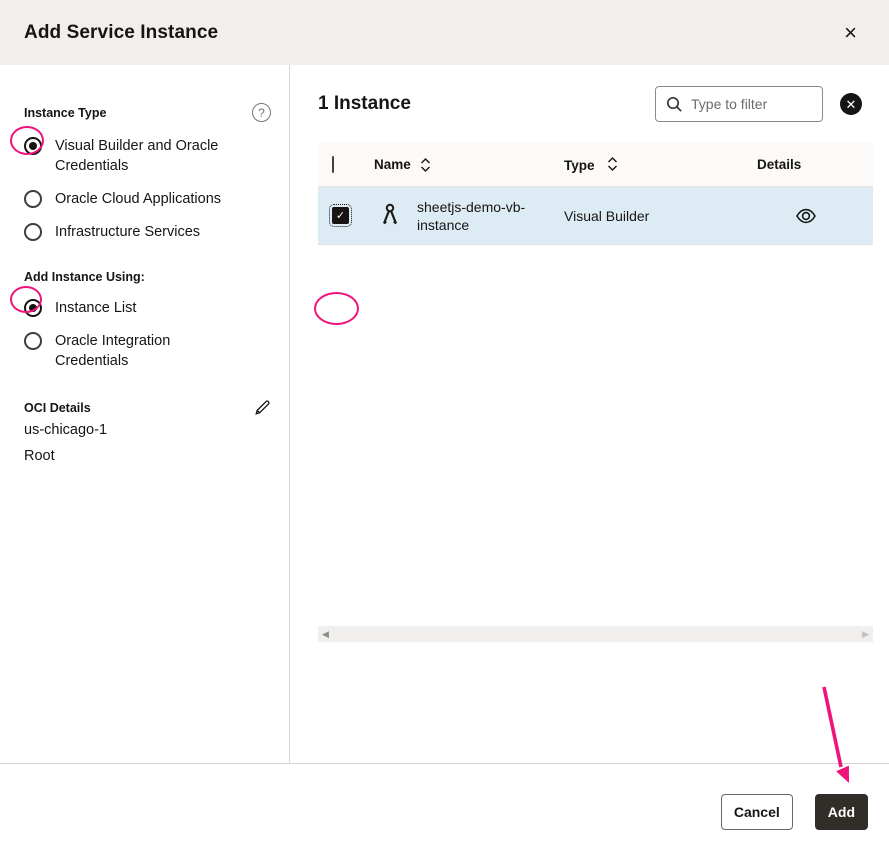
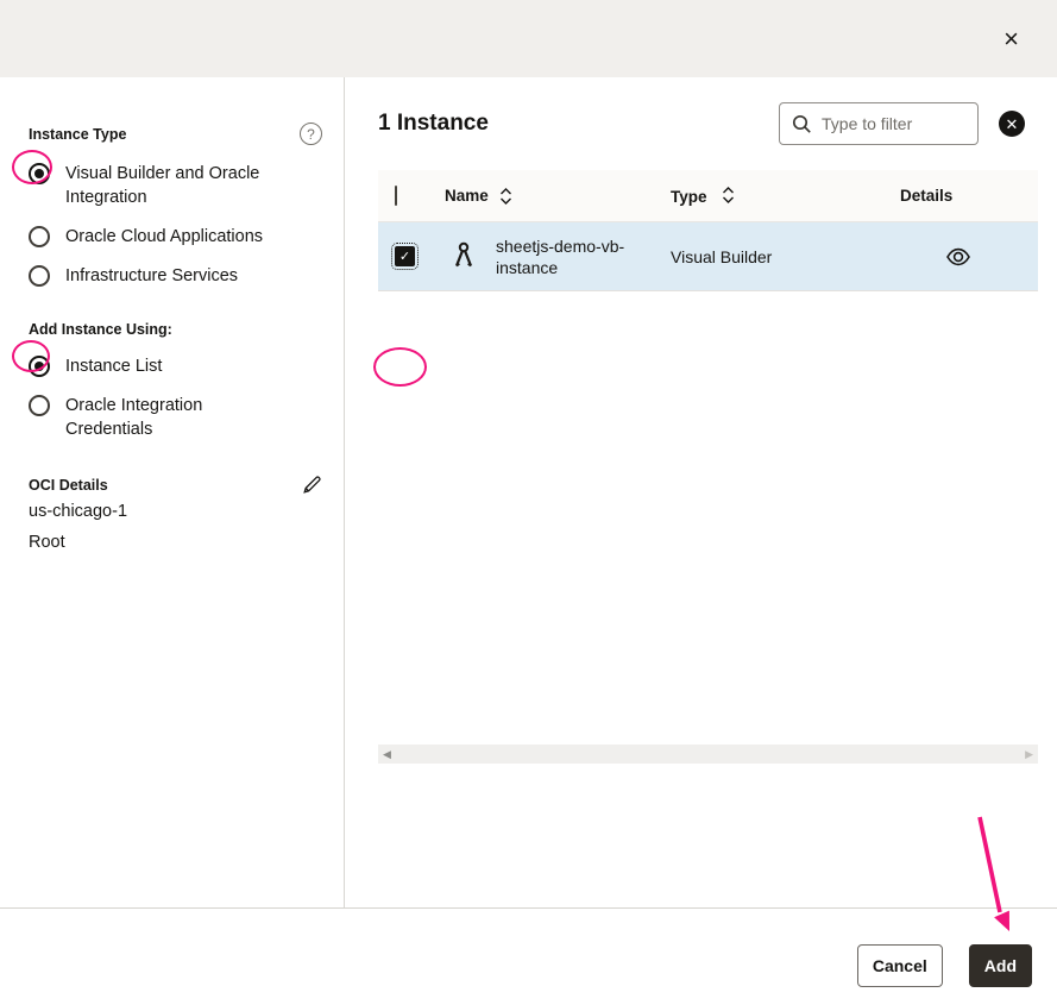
- Add Service Instance
  ×
  Instance Type
  ?
- Visual Builder and Oracle Credentials
+ Visual Builder and Oracle Integration
  Oracle Cloud Applications
  Infrastructure Services
  Add Instance Using:
  Instance List
  Oracle Integration Credentials
  OCI Details
  us-chicago-1
  Root
  1 Instance
  Type to filter
  ✕
  Name
  Type
  Details
  ✓
  sheetjs-demo-vb-instance
  Visual Builder
  ◀
  ▶
  Cancel
  Add
